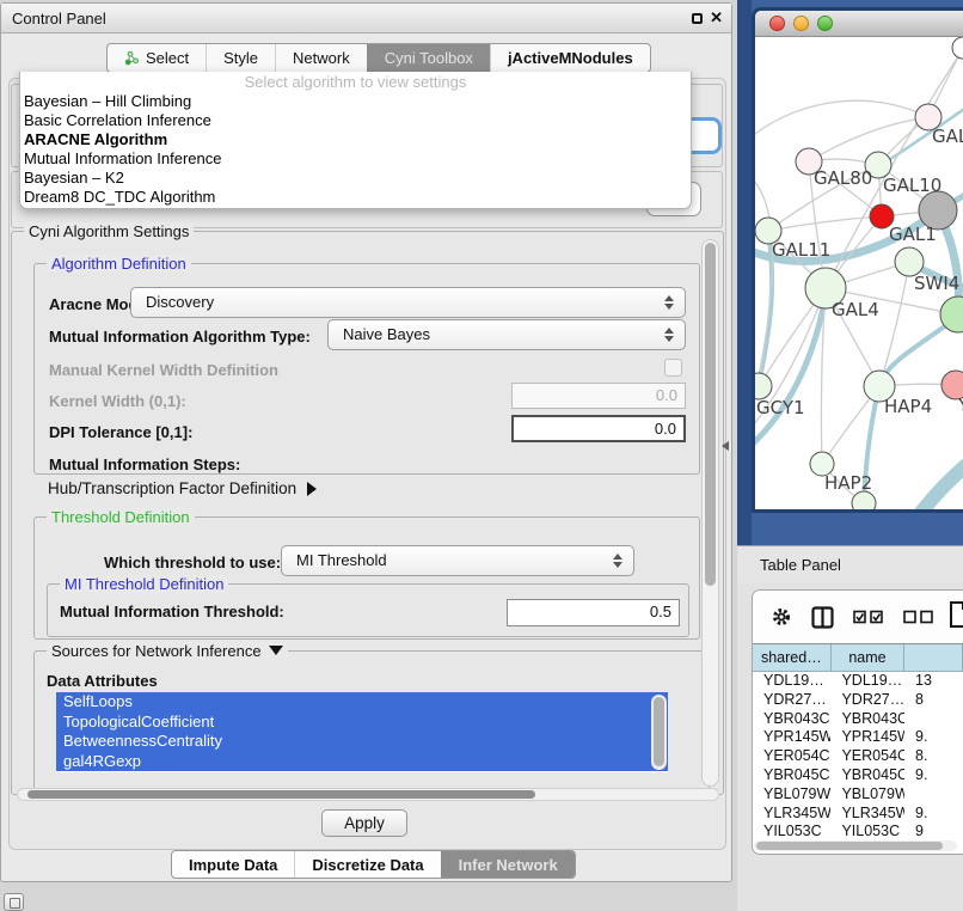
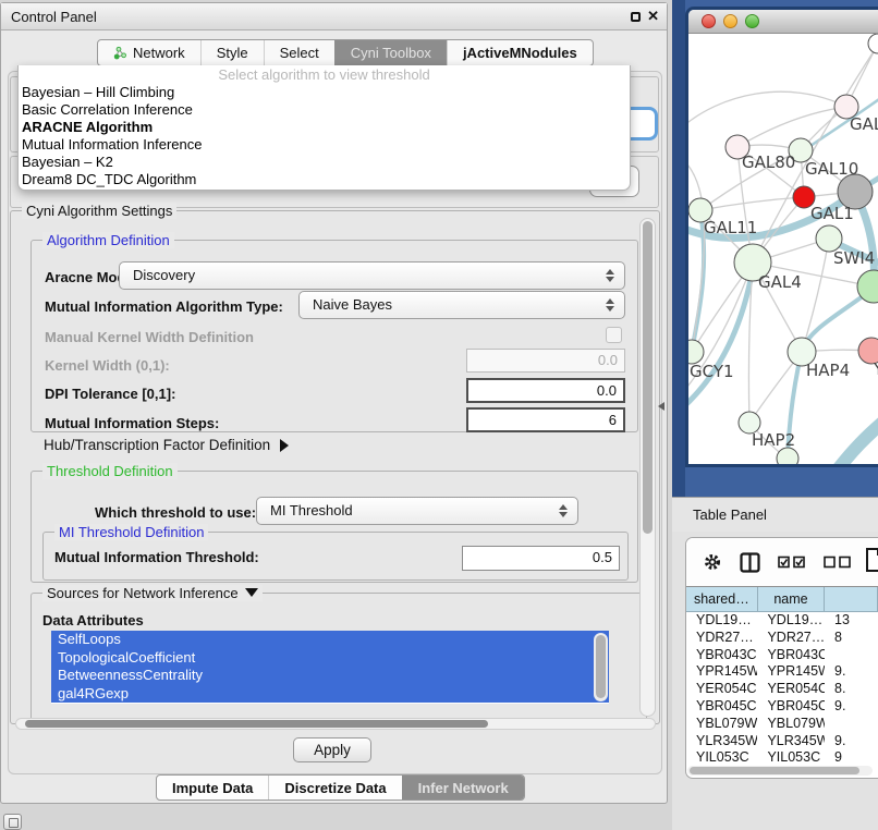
  Control Panel
  ✕
- Select
+ Network
  Style
- Network
+ Select
  Cyni Toolbox
  jActiveMNodules
- Select algorithm to view settings
+ Select algorithm to view threshold
  Bayesian – Hill Climbing
  Basic Correlation Inference
  ARACNE Algorithm
  Mutual Information Inference
  Bayesian – K2
  Dream8 DC_TDC Algorithm
  Cyni Algorithm Settings
  Algorithm Definition
  Aracne Mo
  Discovery
  Mutual Information Algorithm Type:
  Naive Bayes
  Manual Kernel Width Definition
  Kernel Width (0,1):
  0.0
  DPI Tolerance [0,1]:
  0.0
  Mutual Information Steps:
+ 6
  Hub/Transcription Factor Definition
  Threshold Definition
  Which threshold to use:
  MI Threshold
  MI Threshold Definition
  Mutual Information Threshold:
  0.5
  Sources for Network Inference
  Data Attributes
  SelfLoops
  TopologicalCoefficient
  BetweennessCentrality
  gal4RGexp
  Apply
  Impute Data
  Discretize Data
  Infer Network
  GAL80
  GAL10
  GAL1
  GAL11
  SWI4
  GAL4
  GCY1
  HAP4
  HAP2
  Table Panel
  shared…
  name
  YDL19…
  YDL19…
  13
  YDR27…
  YDR27…
  8
  YBR043C
  YBR043C
  YPR145W
  YPR145W
  9.
  YER054C
  YER054C
  8.
  YBR045C
  YBR045C
  9.
  YBL079W
  YBL079W
  YLR345W
  YLR345W
  9.
  YIL053C
  YIL053C
  9
